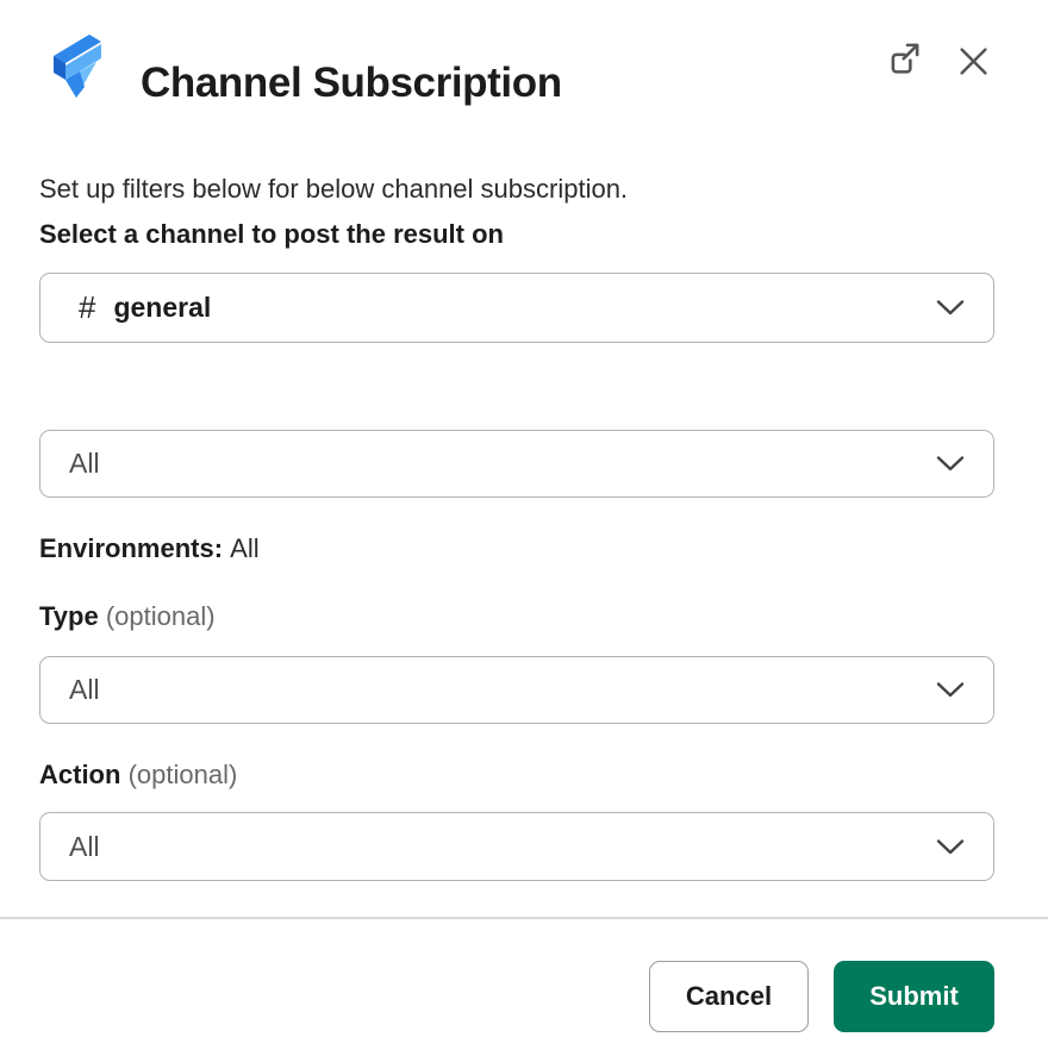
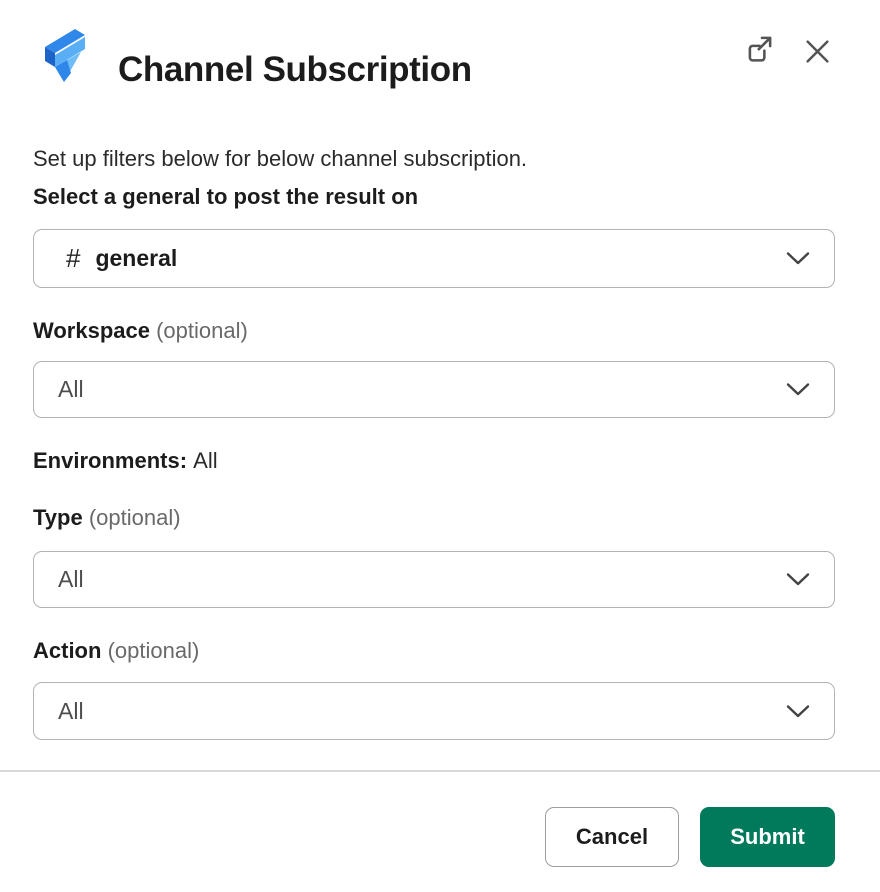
  Channel Subscription
  Set up filters below for below channel subscription.
- Select a channel to post the result on
+ Select a general to post the result on
  #
  general
+ Workspace (optional)
  All
  Environments: All
  Type (optional)
  All
  Action (optional)
  All
  Cancel
  Submit
